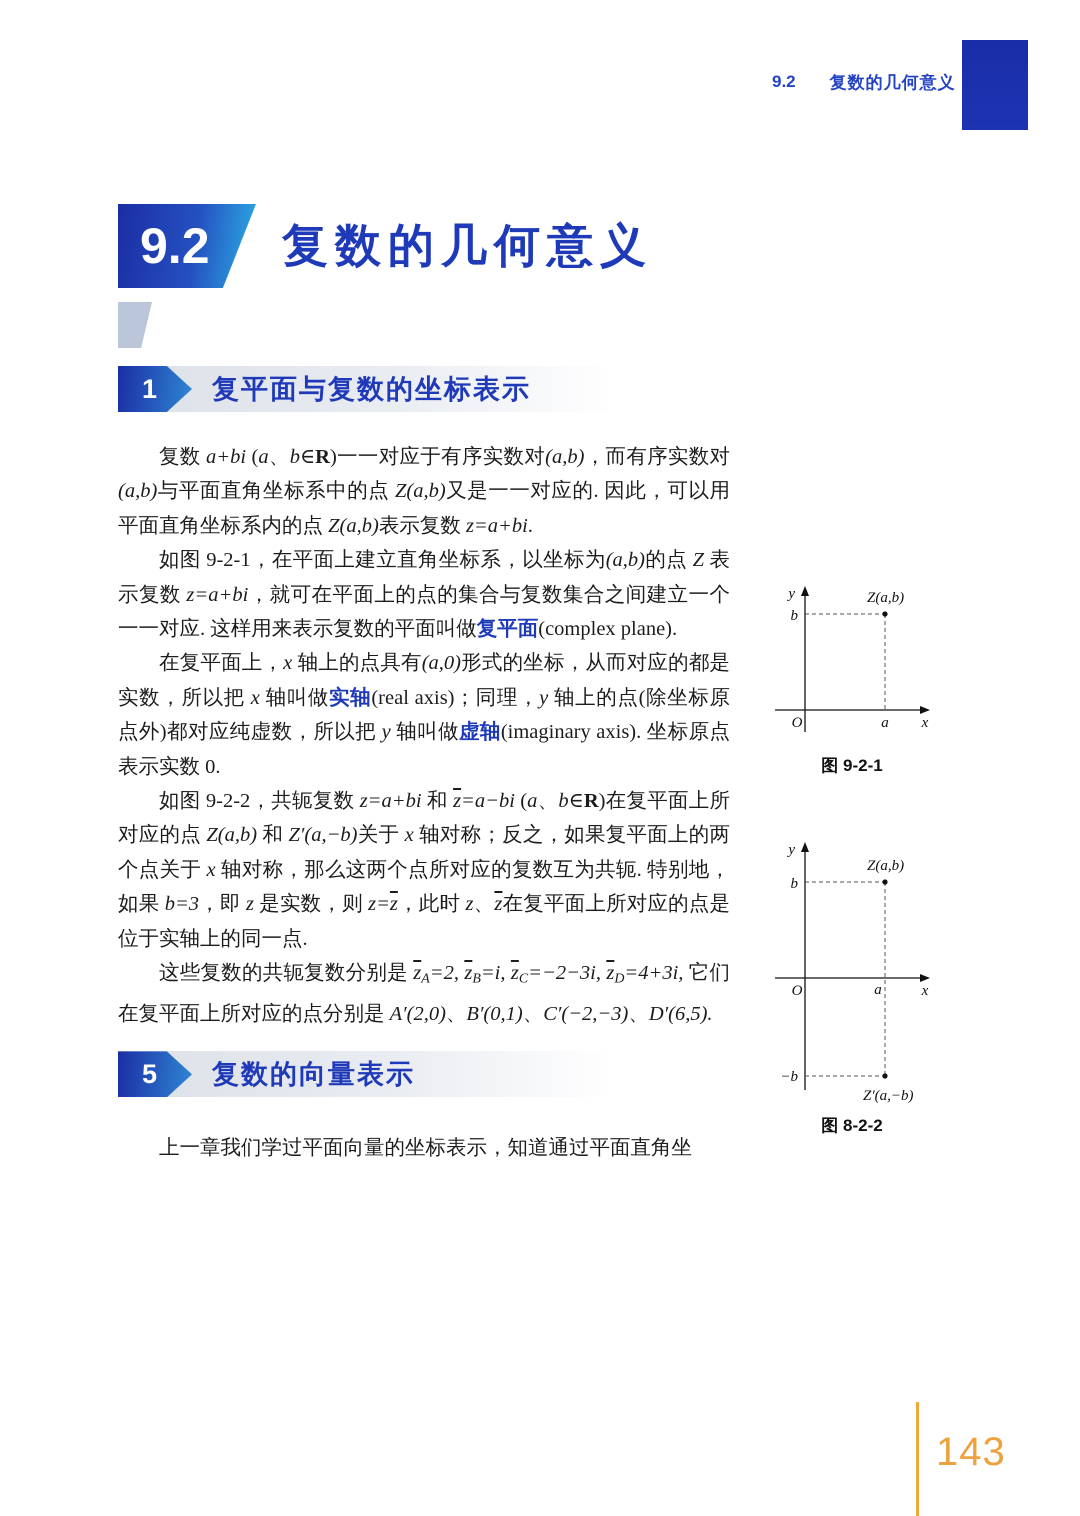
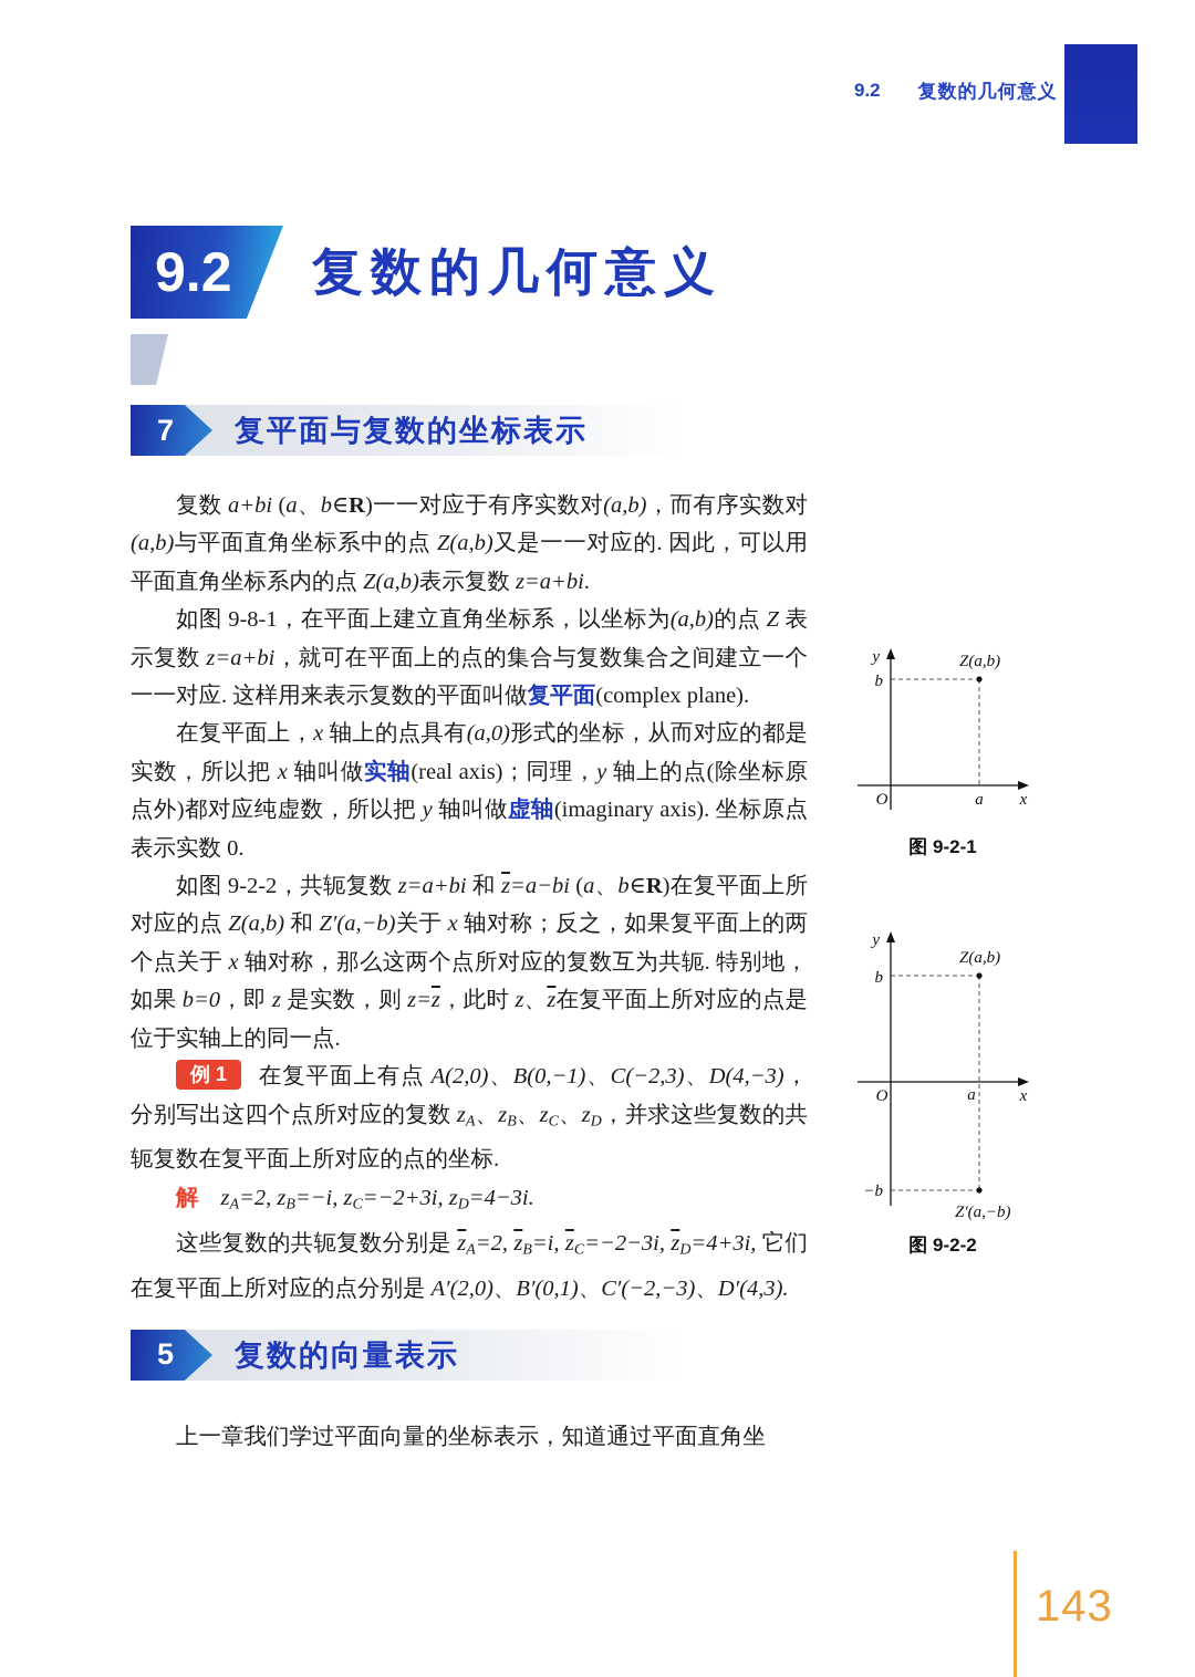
  9.2
  复数的几何意义
  9.2
  复数的几何意义
- 1
+ 7
  复平面与复数的坐标表示
  复数 a+bi (a、b∈R)一一对应于有序实数对(a,b)，而有序实数对(a,b)与平面直角坐标系中的点 Z(a,b)又是一一对应的. 因此，可以用平面直角坐标系内的点 Z(a,b)表示复数 z=a+bi.
- 如图 9-2-1，在平面上建立直角坐标系，以坐标为(a,b)的点 Z 表示复数 z=a+bi，就可在平面上的点的集合与复数集合之间建立一个一一对应. 这样用来表示复数的平面叫做复平面(complex plane).
+ 如图 9-8-1，在平面上建立直角坐标系，以坐标为(a,b)的点 Z 表示复数 z=a+bi，就可在平面上的点的集合与复数集合之间建立一个一一对应. 这样用来表示复数的平面叫做复平面(complex plane).
  在复平面上，x 轴上的点具有(a,0)形式的坐标，从而对应的都是实数，所以把 x 轴叫做实轴(real axis)；同理，y 轴上的点(除坐标原点外)都对应纯虚数，所以把 y 轴叫做虚轴(imaginary axis). 坐标原点表示实数 0.
- 如图 9-2-2，共轭复数 z=a+bi 和 z=a−bi (a、b∈R)在复平面上所对应的点 Z(a,b) 和 Z′(a,−b)关于 x 轴对称；反之，如果复平面上的两个点关于 x 轴对称，那么这两个点所对应的复数互为共轭. 特别地，如果 b=3，即 z 是实数，则 z=z，此时 z、z在复平面上所对应的点是位于实轴上的同一点.
+ 如图 9-2-2，共轭复数 z=a+bi 和 z=a−bi (a、b∈R)在复平面上所对应的点 Z(a,b) 和 Z′(a,−b)关于 x 轴对称；反之，如果复平面上的两个点关于 x 轴对称，那么这两个点所对应的复数互为共轭. 特别地，如果 b=0，即 z 是实数，则 z=z，此时 z、z在复平面上所对应的点是位于实轴上的同一点.
+ 例 1 在复平面上有点 A(2,0)、B(0,−1)、C(−2,3)、D(4,−3)，分别写出这四个点所对应的复数 zA、zB、zC、zD，并求这些复数的共轭复数在复平面上所对应的点的坐标.
+ 解 zA=2, zB=−i, zC=−2+3i, zD=4−3i.
- 这些复数的共轭复数分别是 zA=2, zB=i, zC=−2−3i, zD=4+3i, 它们在复平面上所对应的点分别是 A′(2,0)、B′(0,1)、C′(−2,−3)、D′(6,5).
+ 这些复数的共轭复数分别是 zA=2, zB=i, zC=−2−3i, zD=4+3i, 它们在复平面上所对应的点分别是 A′(2,0)、B′(0,1)、C′(−2,−3)、D′(4,3).
  5
  复数的向量表示
  上一章我们学过平面向量的坐标表示，知道通过平面直角坐
  y
  Z(a,b)
  b
  O
  a
  x
  图 9-2-1
  y
  Z(a,b)
  b
  O
  a
  x
  −b
  Z′(a,−b)
- 图 8-2-2
+ 图 9-2-2
  143
